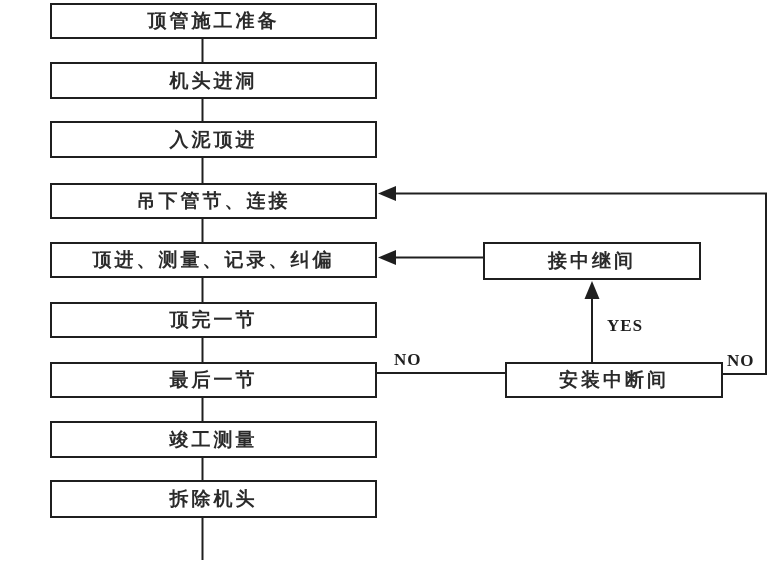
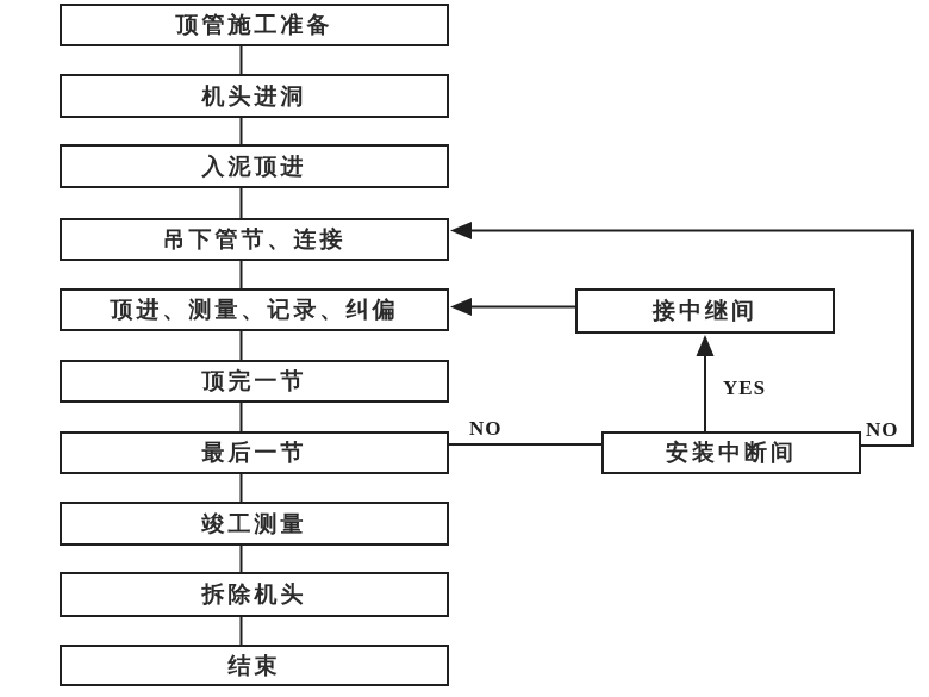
  顶管施工准备
  机头进洞
  入泥顶进
  吊下管节、连接
  顶进、测量、记录、纠偏
  顶完一节
  最后一节
  竣工测量
  拆除机头
+ 结束
  接中继间
  安装中断间
  NO
  YES
  NO
